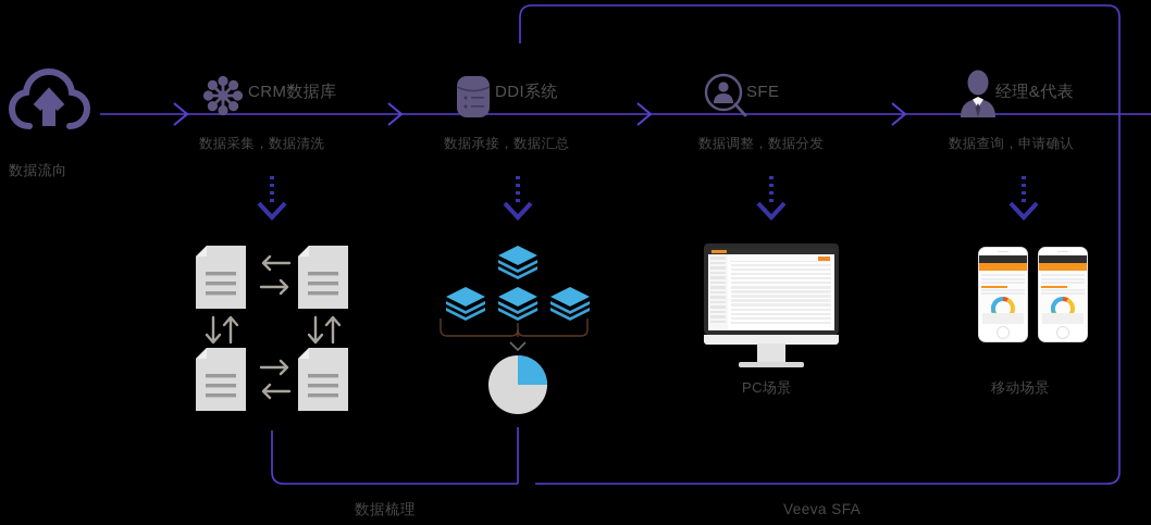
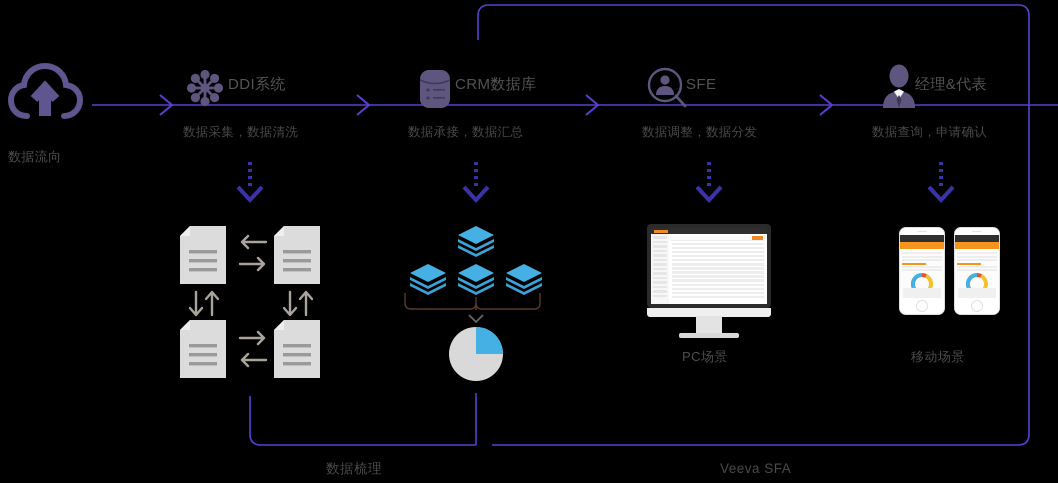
  数据流向
- CRM数据库
+ DDI系统
  数据采集，数据清洗
- DDI系统
+ CRM数据库
  数据承接，数据汇总
  SFE
  数据调整，数据分发
  经理&代表
  数据查询，申请确认
  PC场景
  移动场景
  数据梳理
  Veeva SFA
